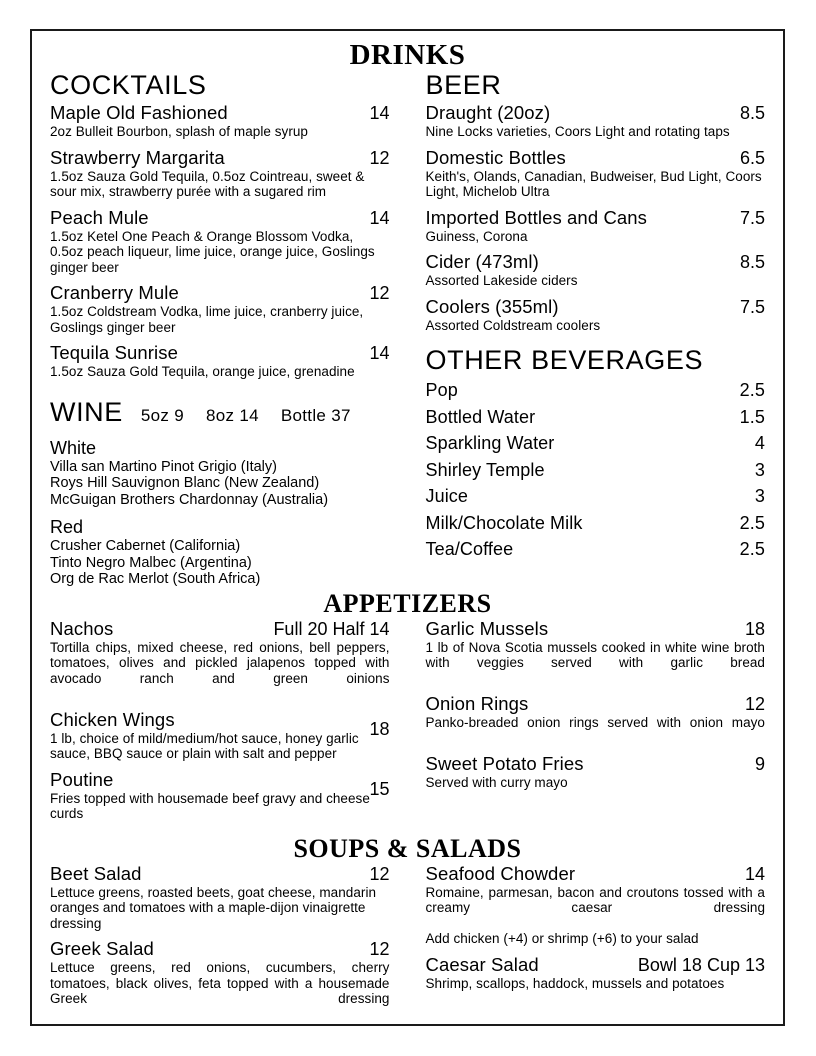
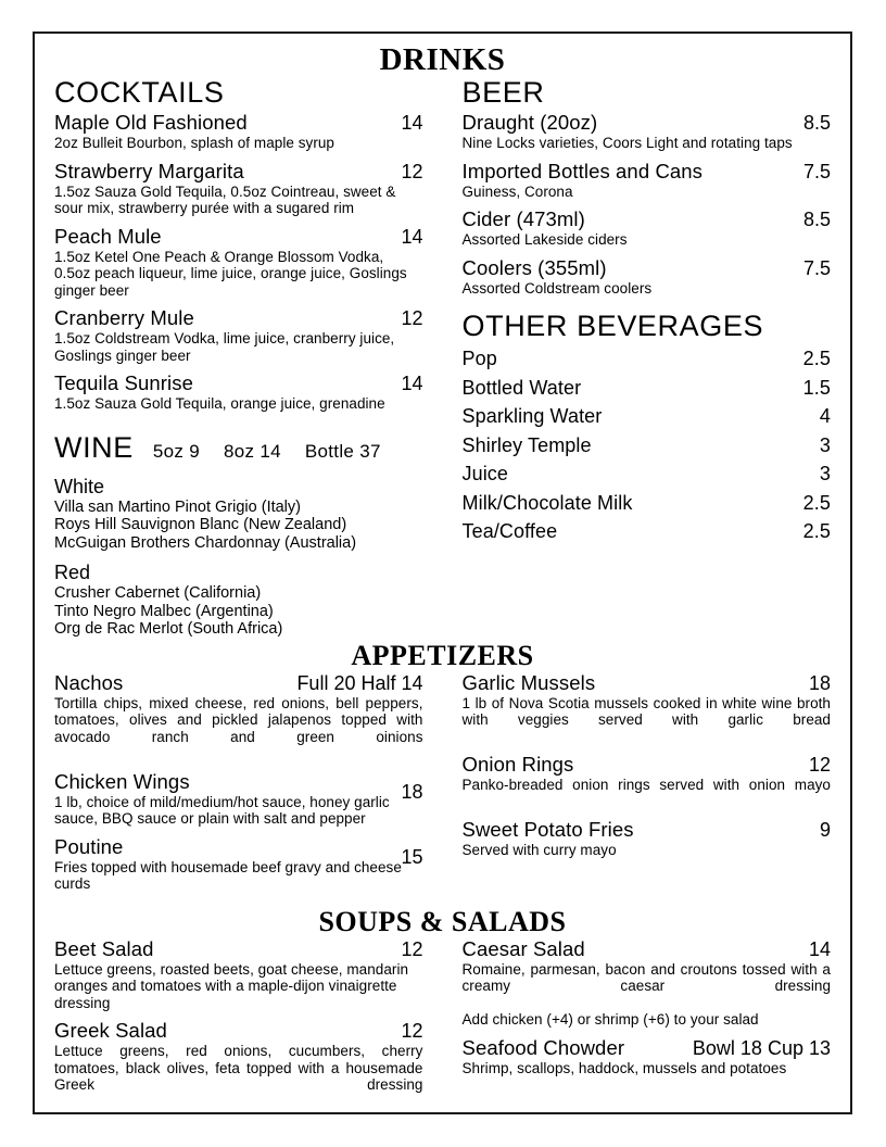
  DRINKS
  COCKTAILS
  Maple Old Fashioned
  14
  2oz Bulleit Bourbon, splash of maple syrup
  Strawberry Margarita
  12
  1.5oz Sauza Gold Tequila, 0.5oz Cointreau, sweet & sour mix, strawberry purée with a sugared rim
  Peach Mule
  14
  1.5oz Ketel One Peach & Orange Blossom Vodka, 0.5oz peach liqueur, lime juice, orange juice, Goslings ginger beer
  Cranberry Mule
  12
  1.5oz Coldstream Vodka, lime juice, cranberry juice, Goslings ginger beer
  Tequila Sunrise
  14
  1.5oz Sauza Gold Tequila, orange juice, grenadine
  WINE
  5oz 9
  8oz 14
  Bottle 37
  White
  Villa san Martino Pinot Grigio (Italy)
  Roys Hill Sauvignon Blanc (New Zealand)
  McGuigan Brothers Chardonnay (Australia)
  Red
  Crusher Cabernet (California)
  Tinto Negro Malbec (Argentina)
  Org de Rac Merlot (South Africa)
  BEER
  Draught (20oz)
  8.5
  Nine Locks varieties, Coors Light and rotating taps
- Domestic Bottles
- 6.5
- Keith's, Olands, Canadian, Budweiser, Bud Light, Coors Light, Michelob Ultra
  Imported Bottles and Cans
  7.5
  Guiness, Corona
  Cider (473ml)
  8.5
  Assorted Lakeside ciders
  Coolers (355ml)
  7.5
  Assorted Coldstream coolers
  OTHER BEVERAGES
  Pop
  2.5
  Bottled Water
  1.5
  Sparkling Water
  4
  Shirley Temple
  3
  Juice
  3
  Milk/Chocolate Milk
  2.5
  Tea/Coffee
  2.5
  APPETIZERS
  Nachos
  Full 20 Half 14
  Tortilla chips, mixed cheese, red onions, bell peppers, tomatoes, olives and pickled jalapenos topped with avocado ranch and green oinions
  Chicken Wings
  18
  1 lb, choice of mild/medium/hot sauce, honey garlic sauce, BBQ sauce or plain with salt and pepper
  Poutine
  15
  Fries topped with housemade beef gravy and cheese curds
  Garlic Mussels
  18
  1 lb of Nova Scotia mussels cooked in white wine broth with veggies served with garlic bread
  Onion Rings
  12
  Panko-breaded onion rings served with onion mayo
  Sweet Potato Fries
  9
  Served with curry mayo
  SOUPS & SALADS
  Beet Salad
  12
  Lettuce greens, roasted beets, goat cheese, mandarin oranges and tomatoes with a maple-dijon vinaigrette dressing
  Greek Salad
  12
  Lettuce greens, red onions, cucumbers, cherry tomatoes, black olives, feta topped with a housemade Greek dressing
- Seafood Chowder
+ Caesar Salad
  14
  Romaine, parmesan, bacon and croutons tossed with a creamy caesar dressing
  Add chicken (+4) or shrimp (+6) to your salad
- Caesar Salad
+ Seafood Chowder
  Bowl 18 Cup 13
  Shrimp, scallops, haddock, mussels and potatoes
